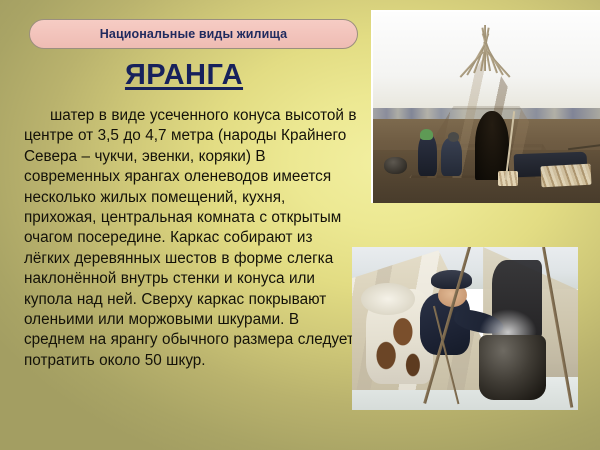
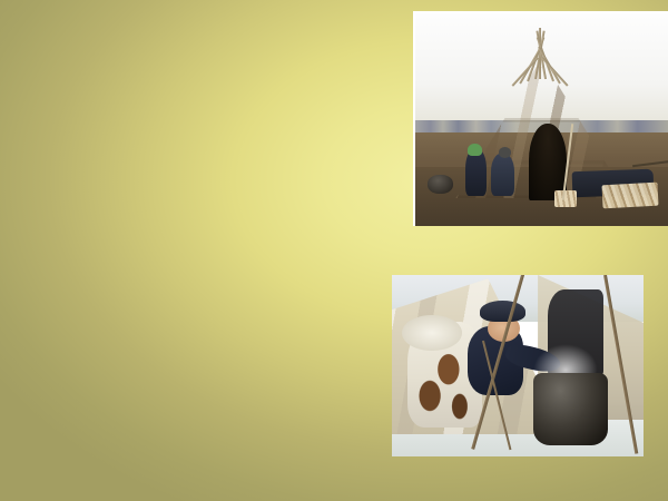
- Национальные виды жилища
- ЯРАНГА
- шатер в виде усеченного конуса высотой в центре от 3,5 до 4,7 метра (народы Крайнего Севера – чукчи, эвенки, коряки) В современных ярангах оленеводов имеется несколько жилых помещений, кухня, прихожая, центральная комната с открытым очагом посередине. Каркас собирают из лёгких деревянных шестов в форме слегка наклонённой внутрь стенки и конуса или купола над ней. Сверху каркас покрывают оленьими или моржовыми шкурами. В среднем на ярангу обычного размера следует потратить около 50 шкур.
